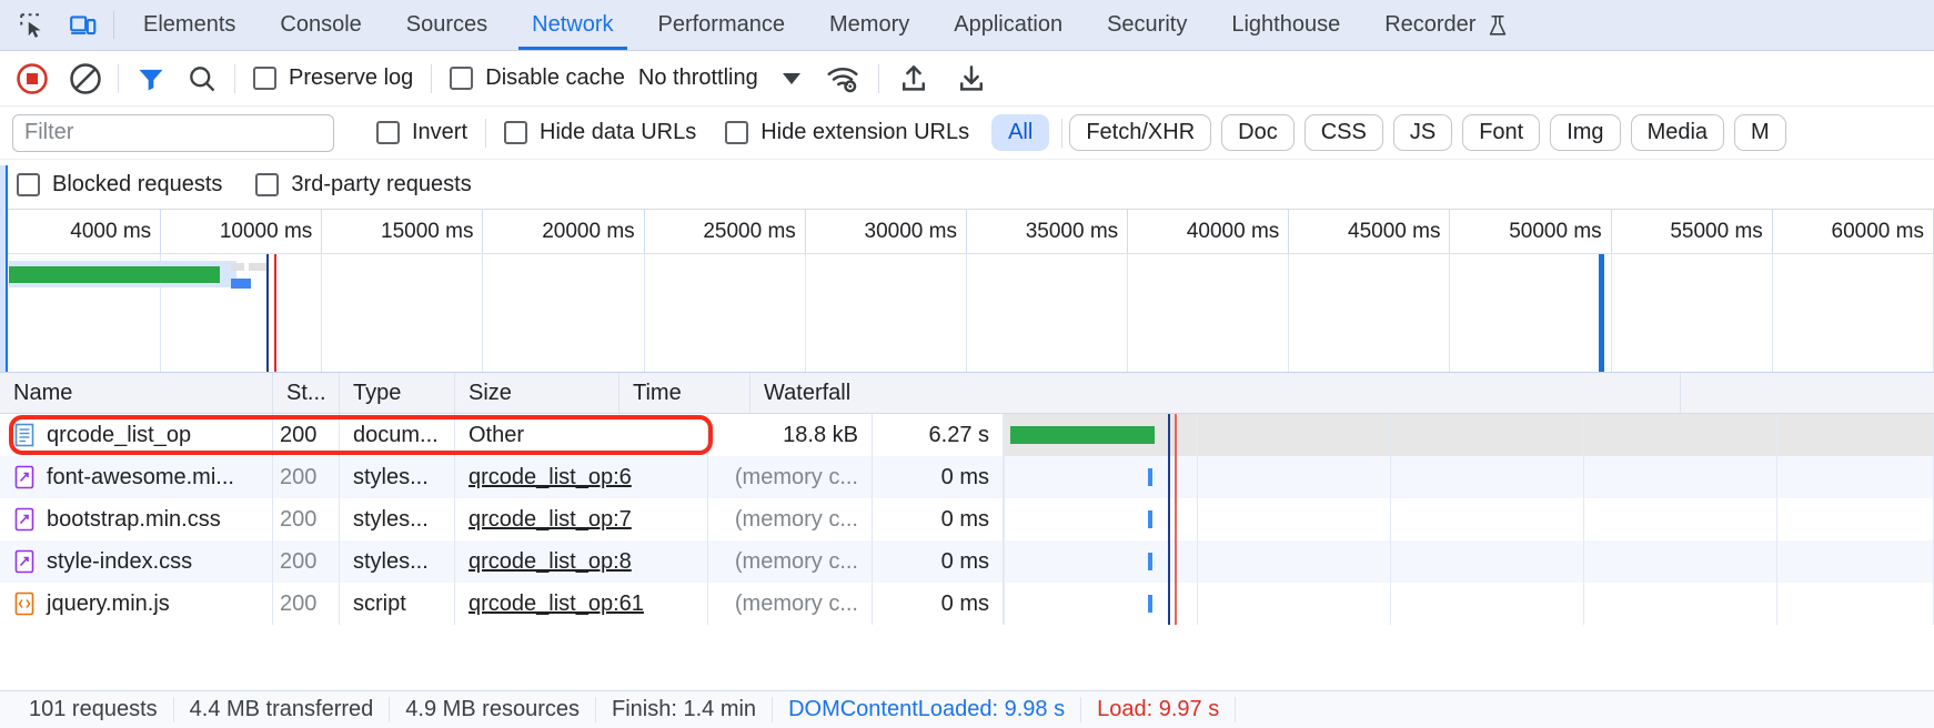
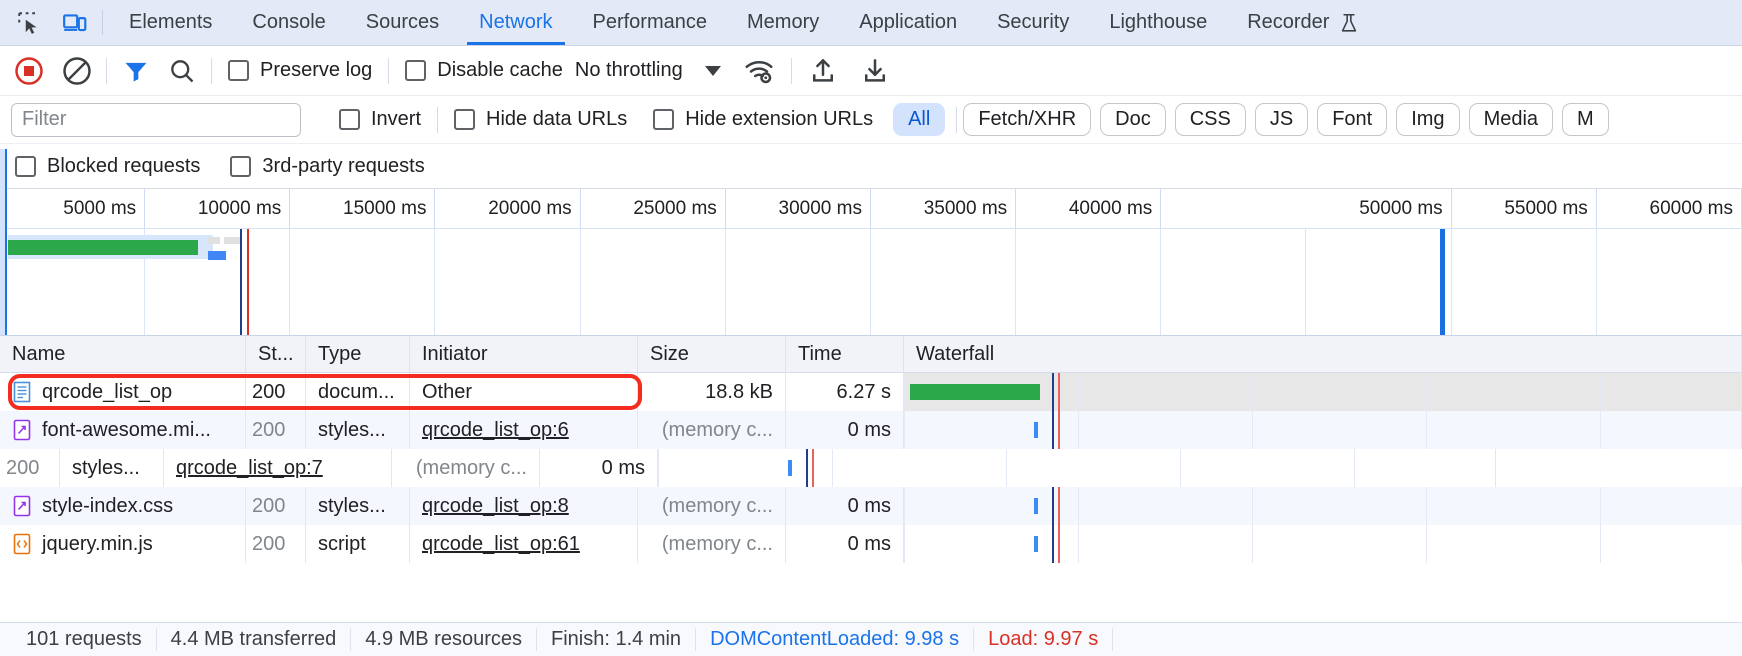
  Elements
  Console
  Sources
  Network
  Performance
  Memory
  Application
  Security
  Lighthouse
  Recorder
  Preserve log
  Disable cache
  No throttling
  Filter
  Invert
  Hide data URLs
  Hide extension URLs
  All
  Fetch/XHR
  Doc
  CSS
  JS
  Font
  Img
  Media
  M
  Blocked requests
  3rd-party requests
- 4000 ms
+ 5000 ms
  10000 ms
  15000 ms
  20000 ms
  25000 ms
  30000 ms
  35000 ms
  40000 ms
- 45000 ms
  50000 ms
  55000 ms
  60000 ms
  Name
  St...
  Type
+ Initiator
  Size
  Time
  Waterfall
  qrcode_list_op
  200
  docum...
  Other
  18.8 kB
  6.27 s
  font-awesome.mi...
  200
  styles...
  qrcode_list_op:6
  (memory c...
  0 ms
- bootstrap.min.css
  200
  styles...
  qrcode_list_op:7
  (memory c...
  0 ms
  style-index.css
  200
  styles...
  qrcode_list_op:8
  (memory c...
  0 ms
  jquery.min.js
  200
  script
  qrcode_list_op:61
  (memory c...
  0 ms
  101 requests
  4.4 MB transferred
  4.9 MB resources
  Finish: 1.4 min
  DOMContentLoaded: 9.98 s
  Load: 9.97 s
